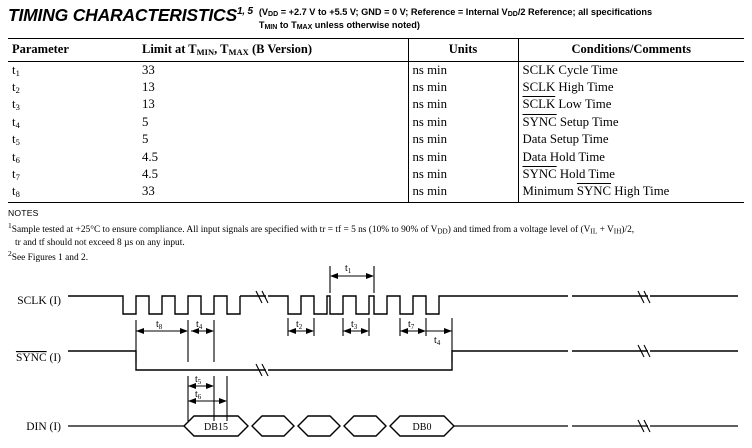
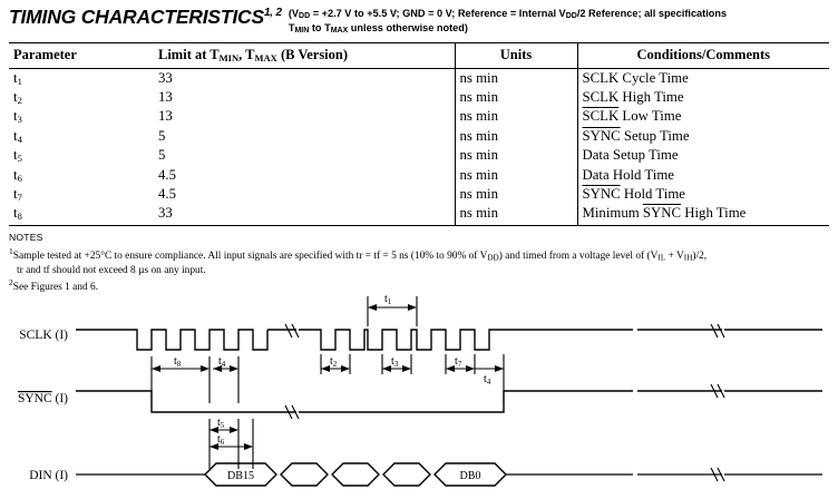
- TIMING CHARACTERISTICS1, 5
+ TIMING CHARACTERISTICS1, 2
  (V = +2.7 V to +5.5 V; GND = 0 V; Reference = Internal V /2 Reference; all specifications
  T to T unless otherwise noted)
  Parameter	Limit at TMIN, TMAX (B Version)	Units	Conditions/Comments
  t1	33	ns min	SCLK Cycle Time
  t2	13	ns min	SCLK High Time
  t3	13	ns min	SCLK Low Time
  t4	5	ns min	SYNC Setup Time
  t5	5	ns min	Data Setup Time
  t6	4.5	ns min	Data Hold Time
  t7	4.5	ns min	SYNC Hold Time
  t8	33	ns min	Minimum SYNC High Time
  NOTES
  1Sample tested at +25°C to ensure compliance. All input signals are specified with tr = tf = 5 ns (10% to 90% of VDD) and timed from a voltage level of (VIL + VIH)/2,
  tr and tf should not exceed 8 µs on any input.
- 2See Figures 1 and 2.
+ 2See Figures 1 and 6.
  t1
  SCLK (I)
  t8
  t4
  t2
  t3
  t7
  t4
  SYNC (I)
  t5
  t6
  DIN (I)
  DB15
  DB0
